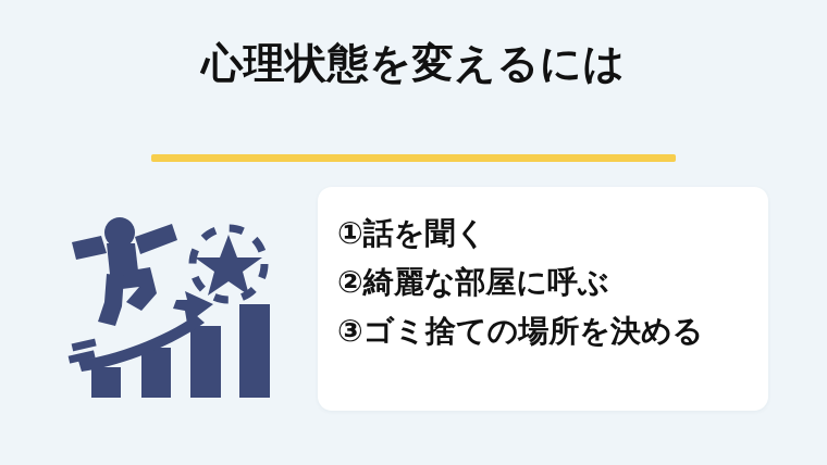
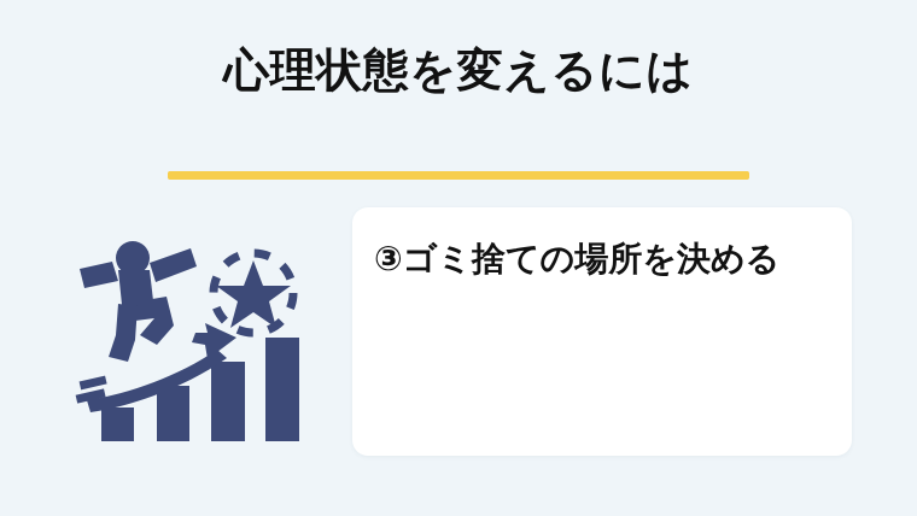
  心理状態を変えるには
- ①話を聞く
- ②綺麗な部屋に呼ぶ
  ③ゴミ捨ての場所を決める
